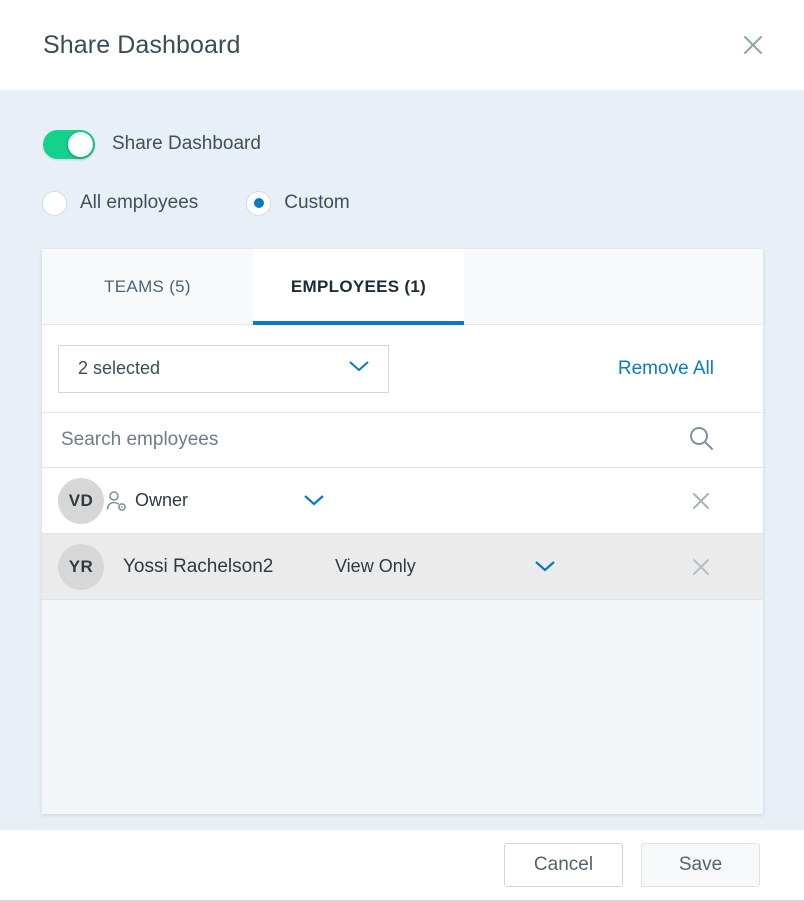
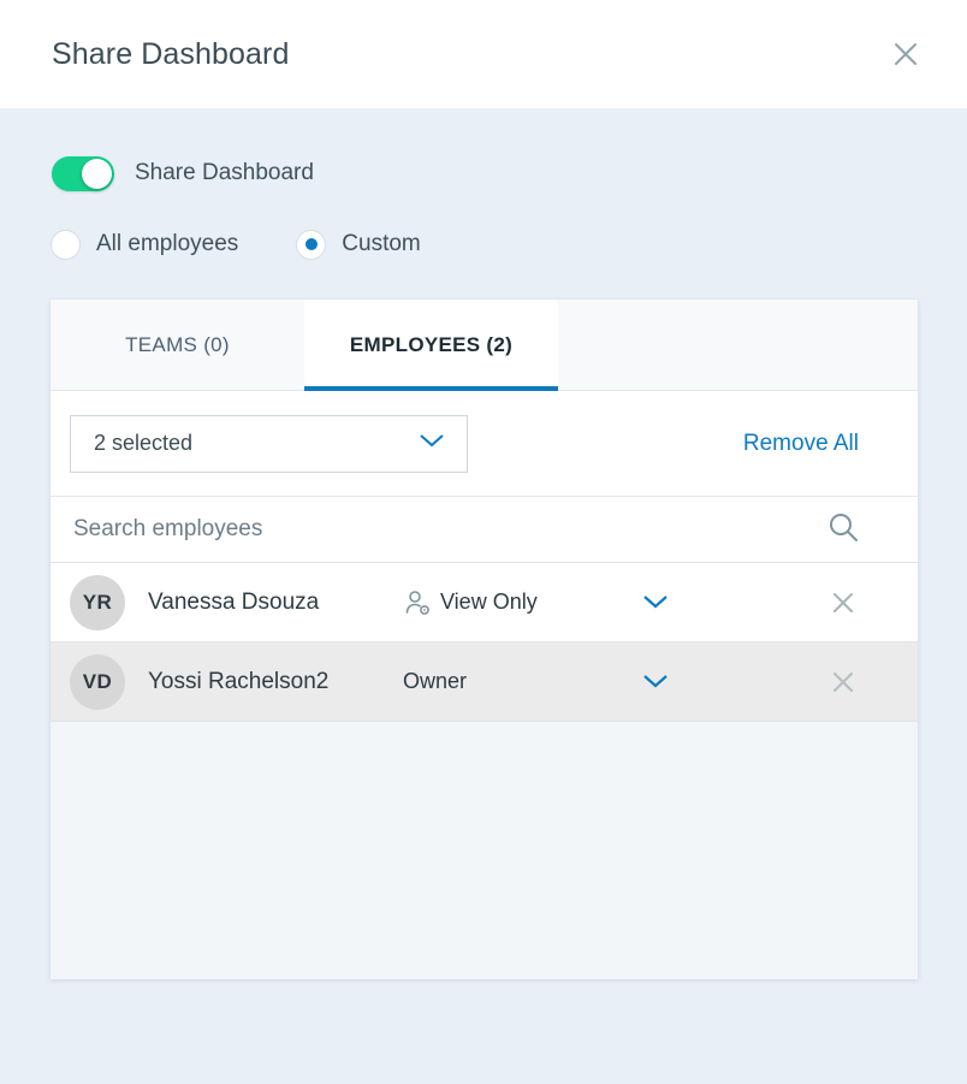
  Share Dashboard
  Share Dashboard
  All employees
  Custom
- TEAMS (5)
+ TEAMS (0)
- EMPLOYEES (1)
+ EMPLOYEES (2)
  2 selected
  Remove All
  Search employees
- VD
+ YR
+ Vanessa Dsouza
- Owner
+ View Only
- YR
+ VD
  Yossi Rachelson2
- View Only
+ Owner
- Cancel
- Save
